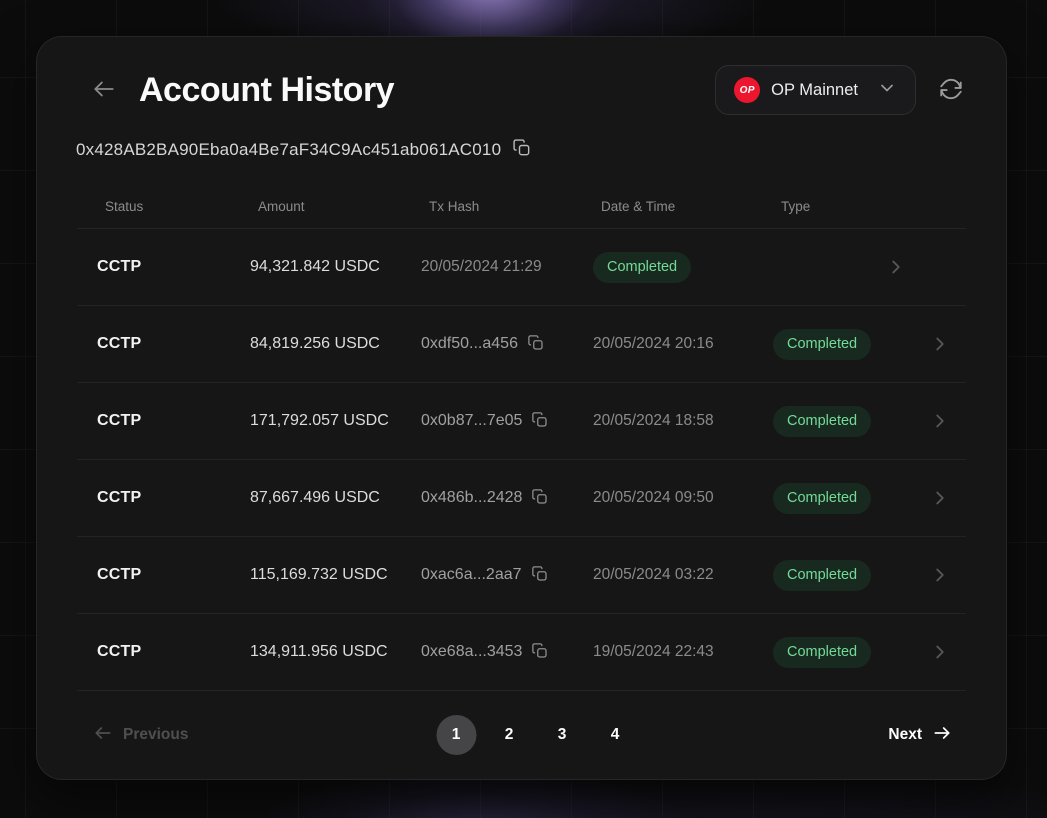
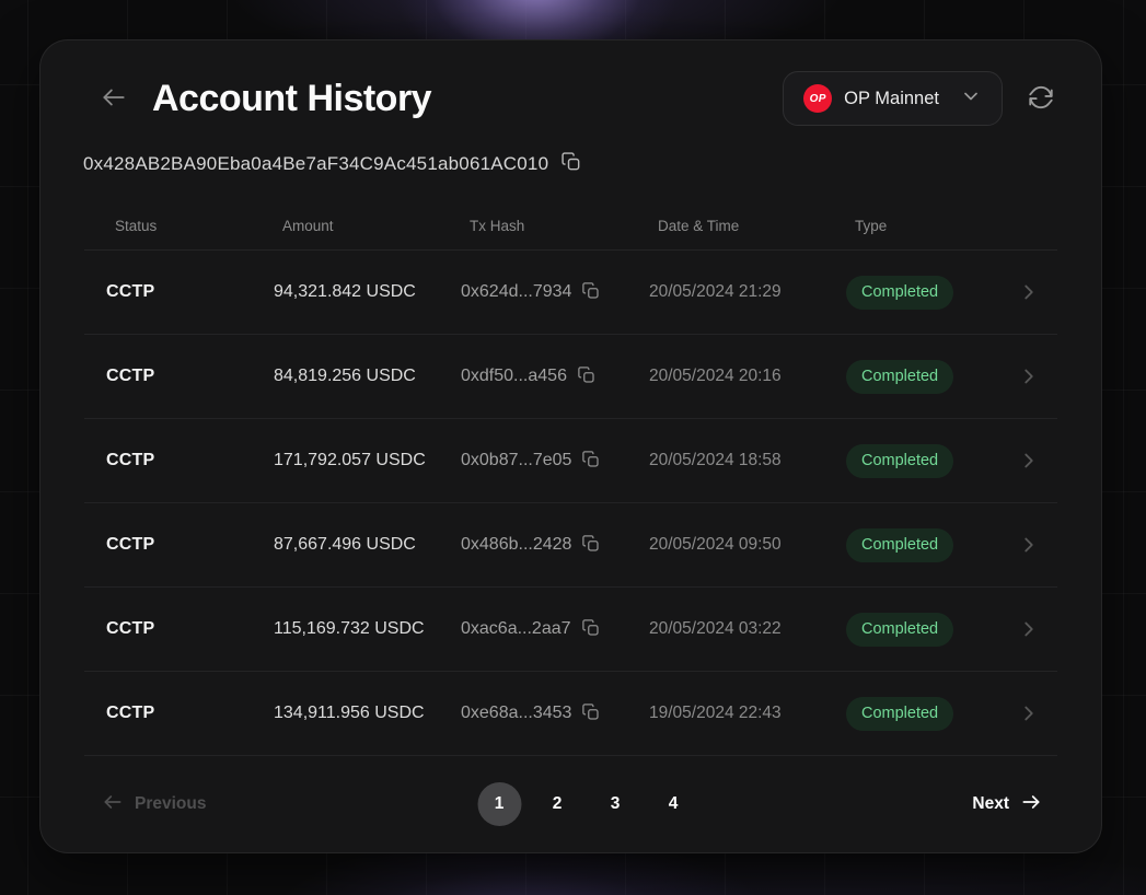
  Account History
  OP
  OP Mainnet
  0x428AB2BA90Eba0a4Be7aF34C9Ac451ab061AC010
  Status
  Amount
  Tx Hash
  Date & Time
  Type
  CCTP
  94,321.842 USDC
+ 0x624d...7934
  20/05/2024 21:29
  Completed
  CCTP
  84,819.256 USDC
  0xdf50...a456
  20/05/2024 20:16
  Completed
  CCTP
  171,792.057 USDC
  0x0b87...7e05
  20/05/2024 18:58
  Completed
  CCTP
  87,667.496 USDC
  0x486b...2428
  20/05/2024 09:50
  Completed
  CCTP
  115,169.732 USDC
  0xac6a...2aa7
  20/05/2024 03:22
  Completed
  CCTP
  134,911.956 USDC
  0xe68a...3453
  19/05/2024 22:43
  Completed
  Previous
  1
  2
  3
  4
  Next
